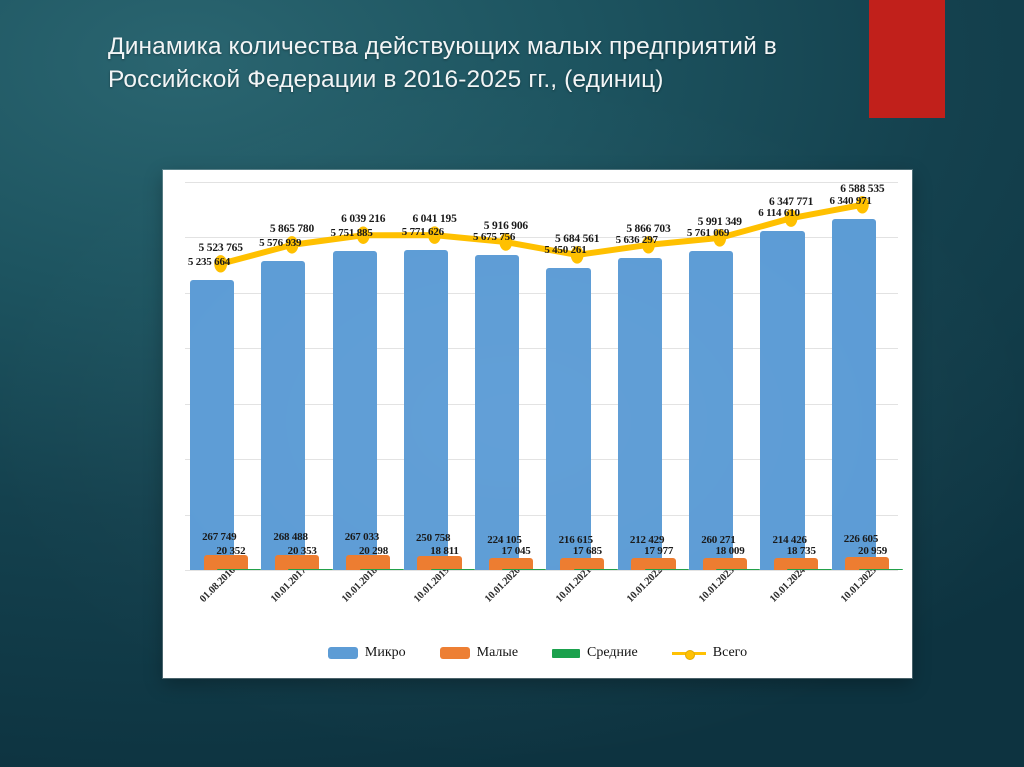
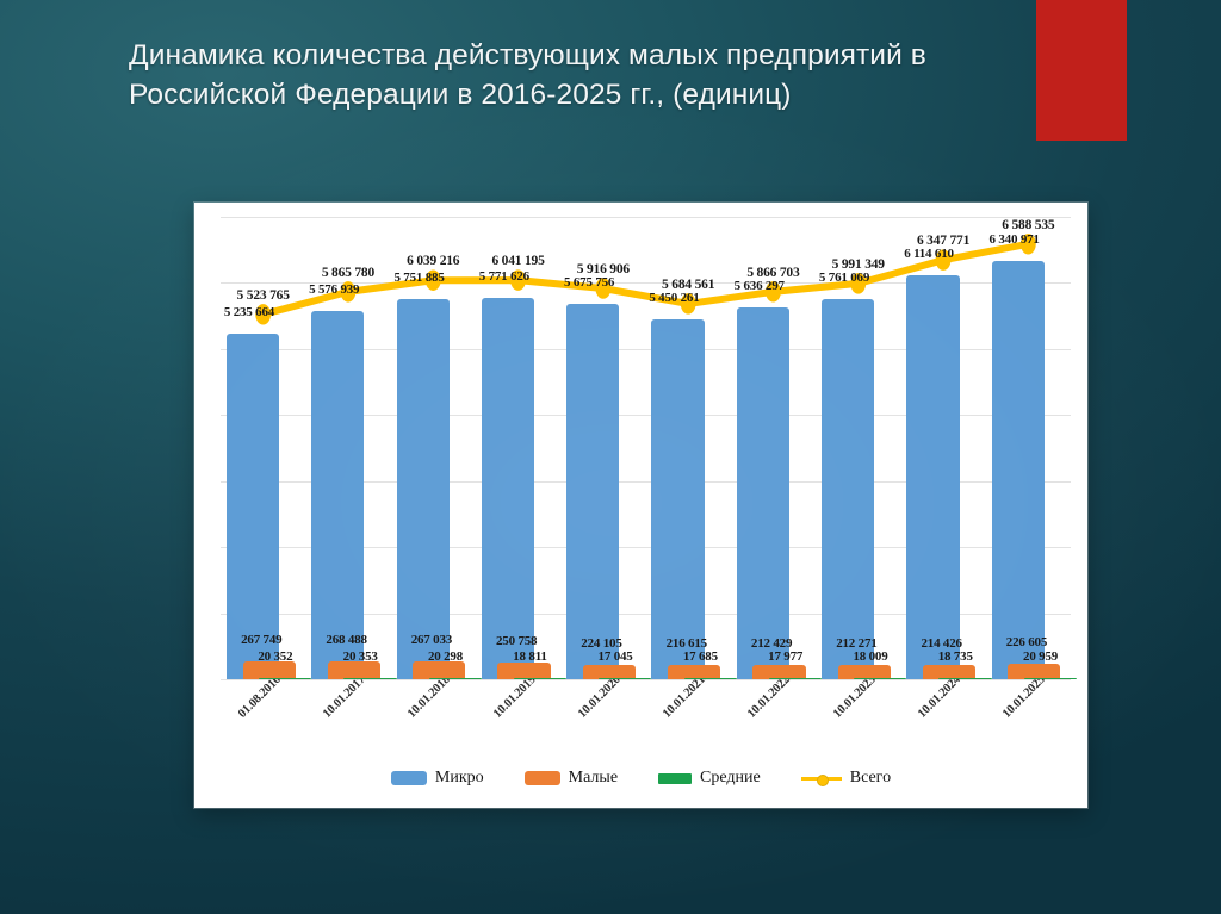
  5 235 664
  267 749
  20 352
  5 576 939
  268 488
  20 353
  5 751 885
  267 033
  20 298
  5 771 626
  250 758
  18 811
  5 675 756
  224 105
  17 045
  5 450 261
  216 615
  17 685
  5 636 297
  212 429
  17 977
  5 761 069
- 260 271
+ 212 271
  18 009
  6 114 610
  214 426
  18 735
  6 340 971
  226 605
  20 959
  5 523 765
  5 865 780
  6 039 216
  6 041 195
  5 916 906
  5 684 561
  5 866 703
  5 991 349
  6 347 771
  6 588 535
